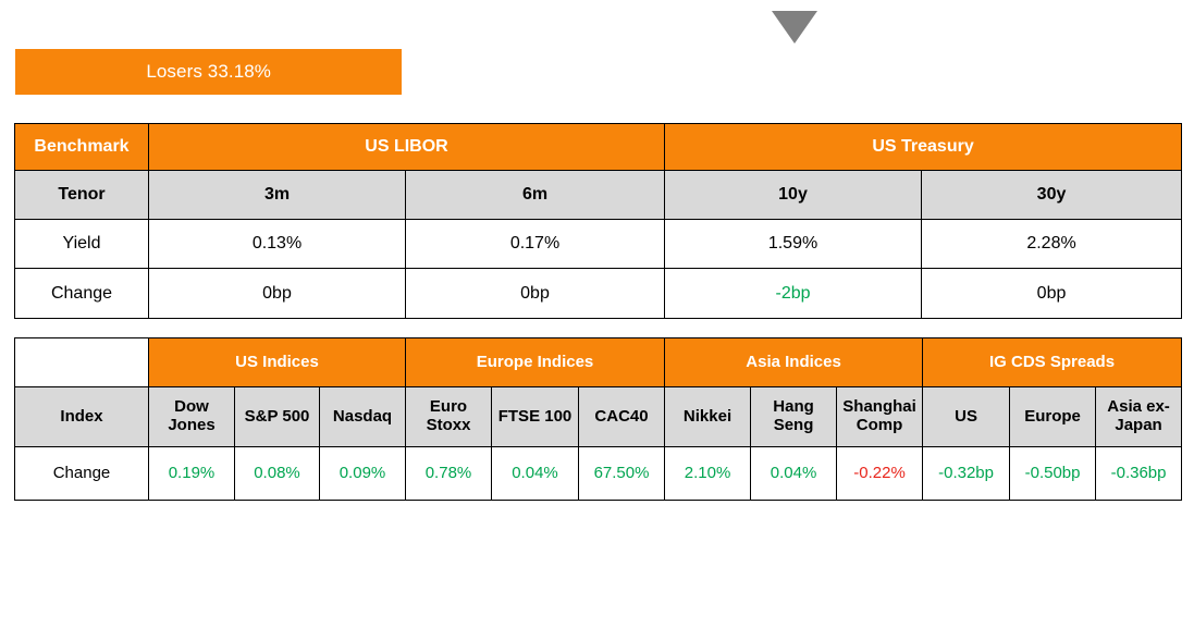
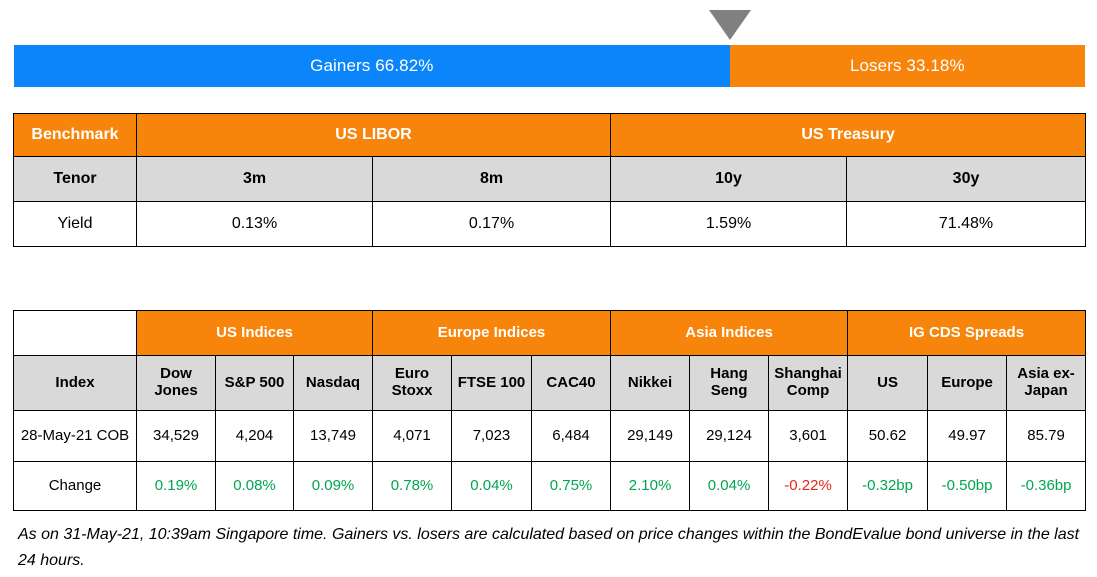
+ Gainers 66.82%
  Losers 33.18%
  Benchmark	US LIBOR	US Treasury
- Tenor	3m	6m	10y	30y
+ Tenor	3m	8m	10y	30y
- Yield	0.13%	0.17%	1.59%	2.28%
+ Yield	0.13%	0.17%	1.59%	71.48%
- Change	0bp	0bp	-2bp	0bp
  	US Indices	Europe Indices	Asia Indices	IG CDS Spreads
  Index	Dow Jones	S&P 500	Nasdaq	Euro Stoxx	FTSE 100	CAC40	Nikkei	Hang Seng	Shanghai Comp	US	Europe	Asia ex-Japan
+ 28-May-21 COB	34,529	4,204	13,749	4,071	7,023	6,484	29,149	29,124	3,601	50.62	49.97	85.79
- Change	0.19%	0.08%	0.09%	0.78%	0.04%	67.50%	2.10%	0.04%	-0.22%	-0.32bp	-0.50bp	-0.36bp
+ Change	0.19%	0.08%	0.09%	0.78%	0.04%	0.75%	2.10%	0.04%	-0.22%	-0.32bp	-0.50bp	-0.36bp
+ As on 31-May-21, 10:39am Singapore time. Gainers vs. losers are calculated based on price changes within the BondEvalue bond universe in the last 24 hours.
